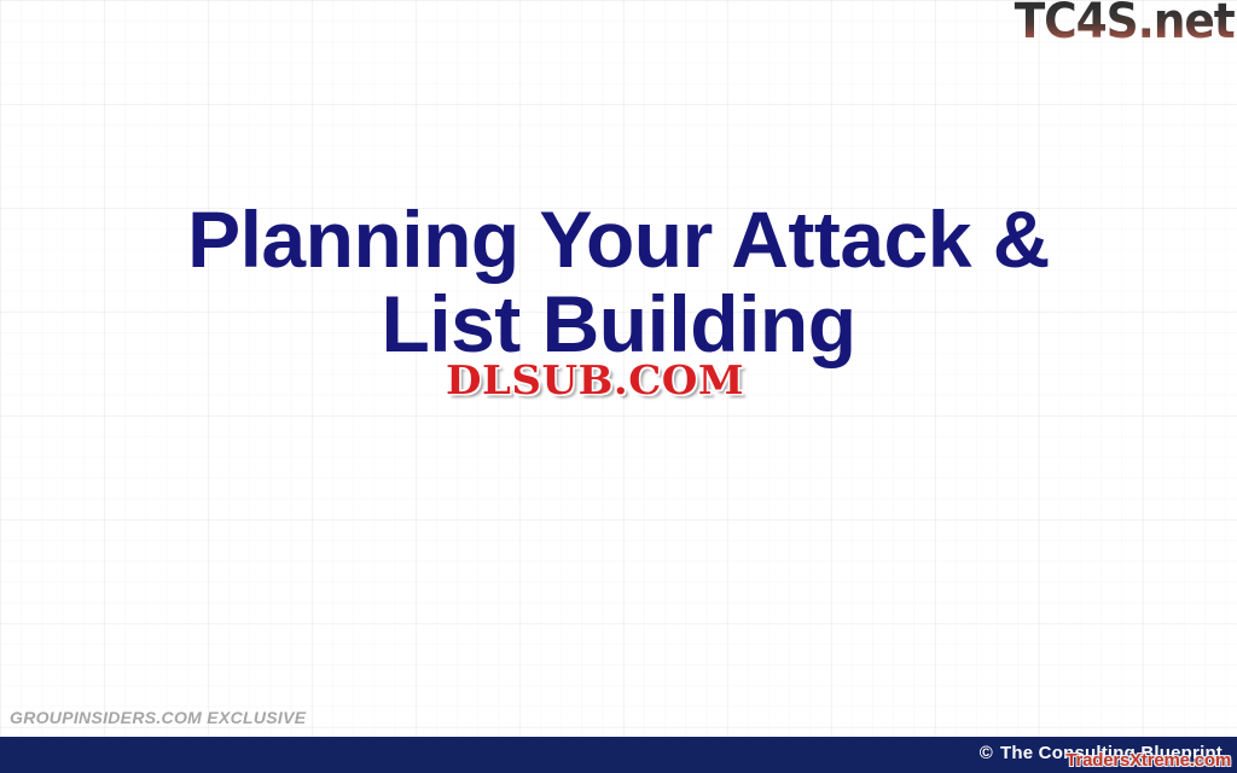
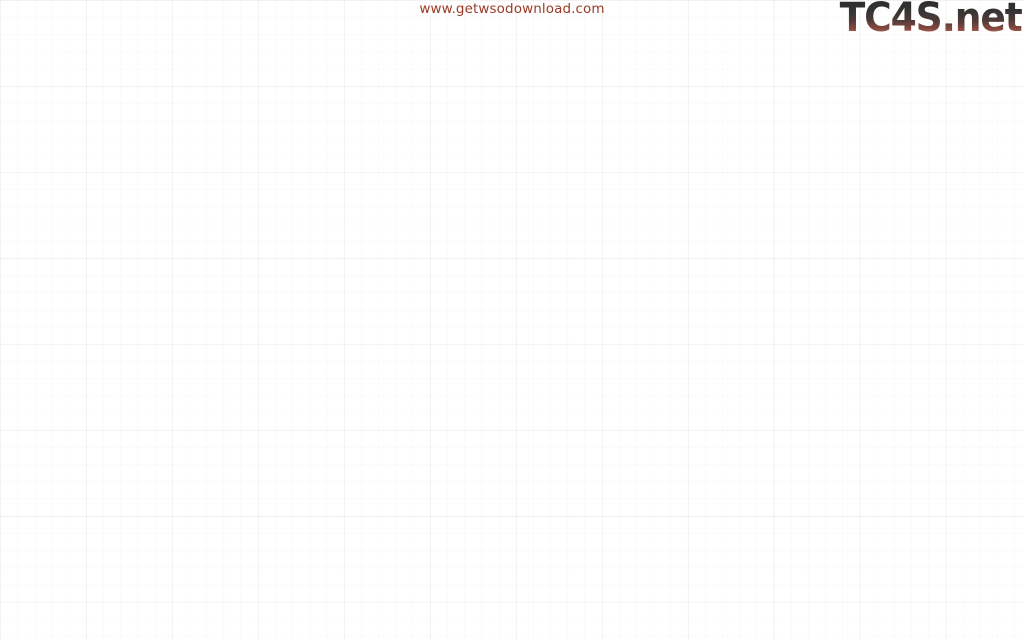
+ www.getwsodownload.com
  TC4S.net
- Planning Your Attack &
- List Building
- DLSUB.COM
- GROUPINSIDERS.COM EXCLUSIVE
- © The Consulting Blueprint
- TradersXtreme.com
